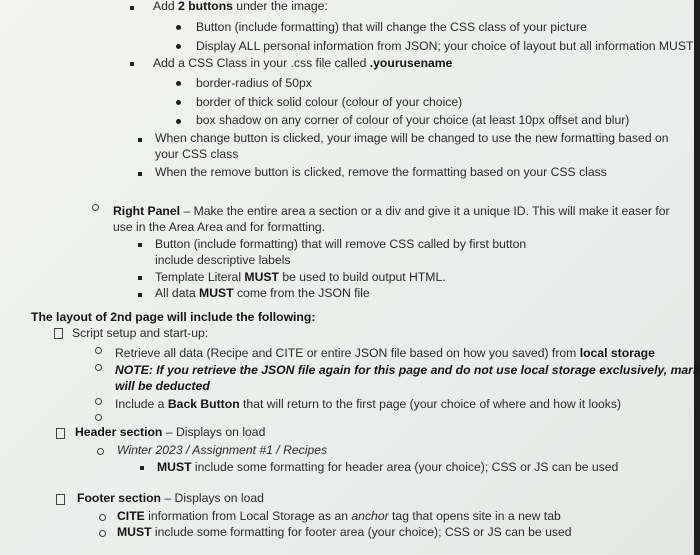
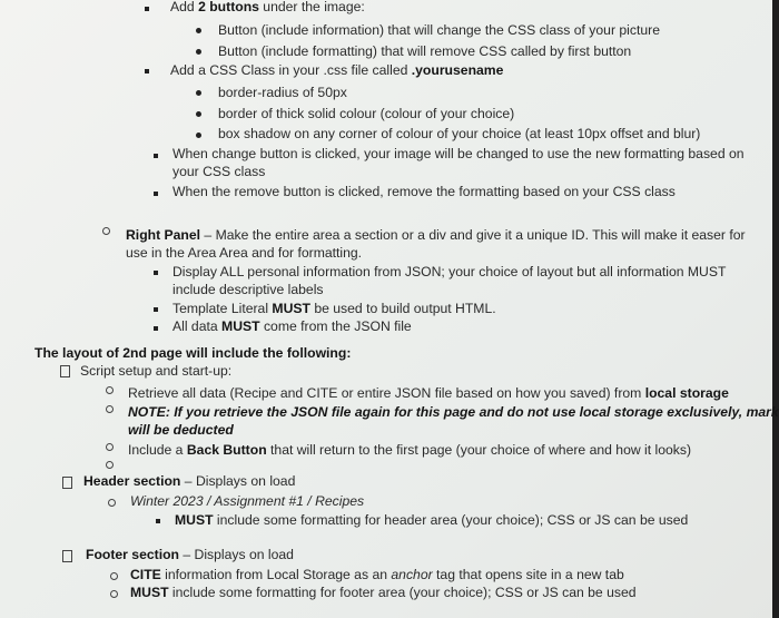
  Add 2 buttons under the image:
- Button (include formatting) that will change the CSS class of your picture
+ Button (include information) that will change the CSS class of your picture
- Display ALL personal information from JSON; your choice of layout but all information MUST
+ Button (include formatting) that will remove CSS called by first button
  Add a CSS Class in your .css file called .yourusename
  border-radius of 50px
  border of thick solid colour (colour of your choice)
  box shadow on any corner of colour of your choice (at least 10px offset and blur)
  When change button is clicked, your image will be changed to use the new formatting based on
  your CSS class
  When the remove button is clicked, remove the formatting based on your CSS class
  Right Panel – Make the entire area a section or a div and give it a unique ID. This will make it easer for
  use in the Area Area and for formatting.
- Button (include formatting) that will remove CSS called by first button
+ Display ALL personal information from JSON; your choice of layout but all information MUST
  include descriptive labels
  Template Literal MUST be used to build output HTML.
  All data MUST come from the JSON file
  The layout of 2nd page will include the following:
  Script setup and start-up:
  Retrieve all data (Recipe and CITE or entire JSON file based on how you saved) from local storage
  NOTE: If you retrieve the JSON file again for this page and do not use local storage exclusively, mark
  will be deducted
  Include a Back Button that will return to the first page (your choice of where and how it looks)
  Header section – Displays on load
  Winter 2023 / Assignment #1 / Recipes
  MUST include some formatting for header area (your choice); CSS or JS can be used
  Footer section – Displays on load
  CITE information from Local Storage as an anchor tag that opens site in a new tab
  MUST include some formatting for footer area (your choice); CSS or JS can be used
